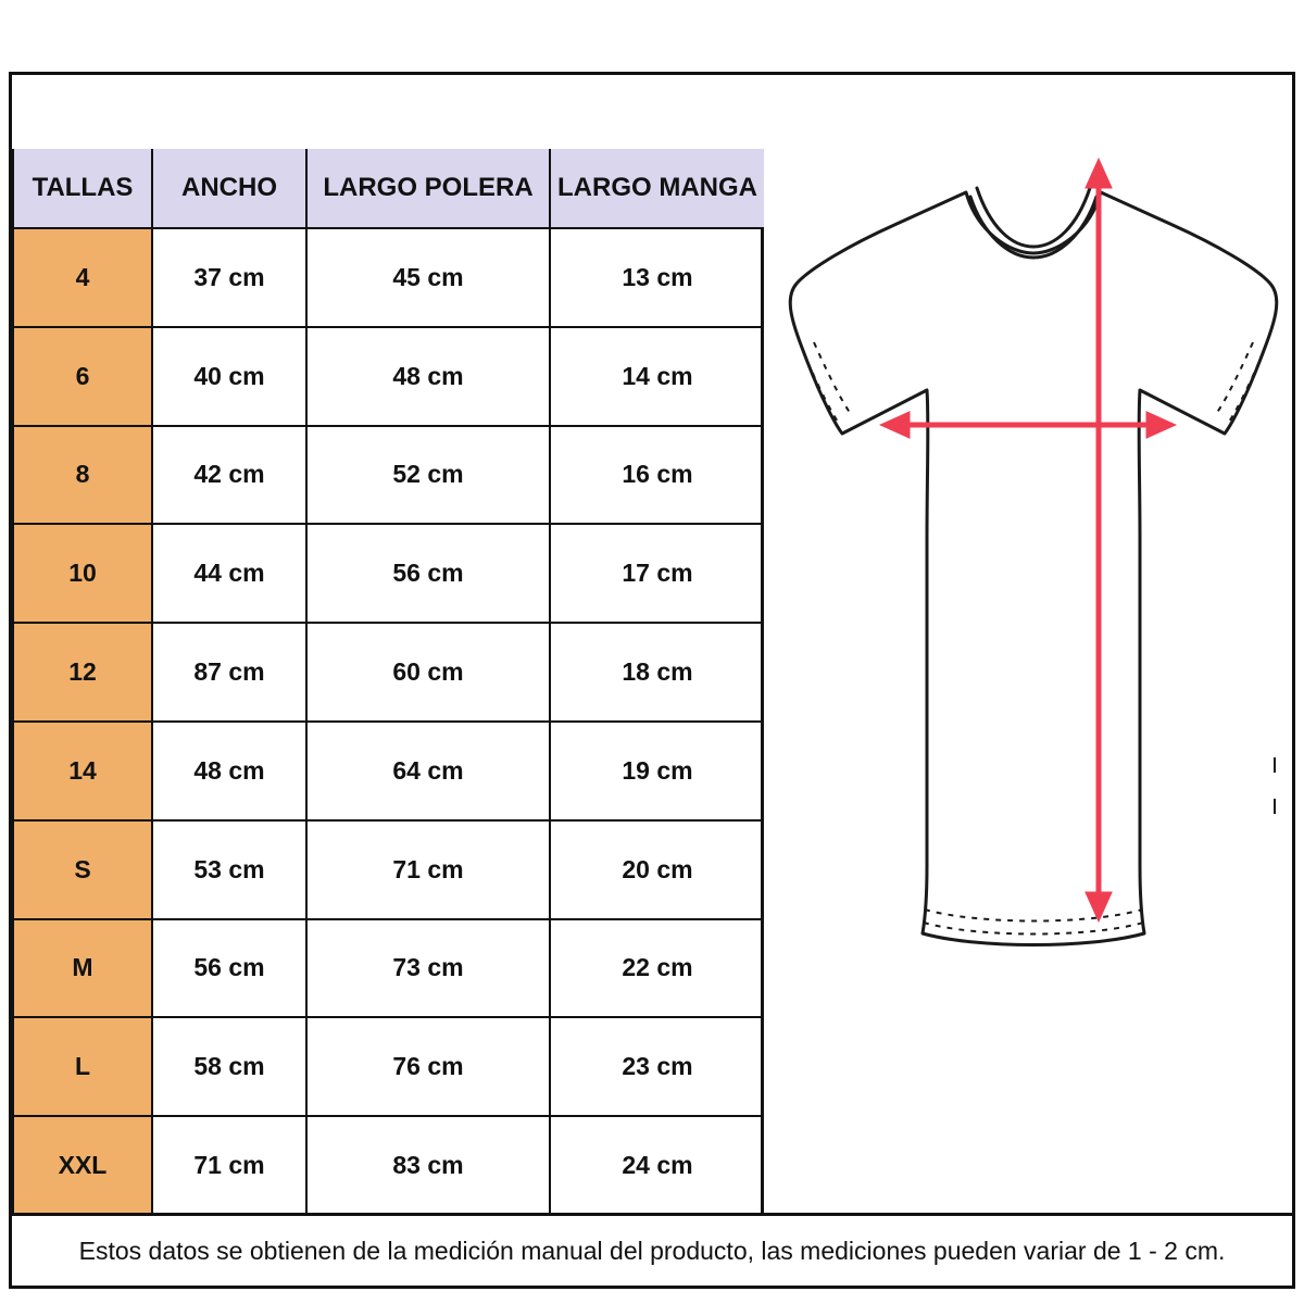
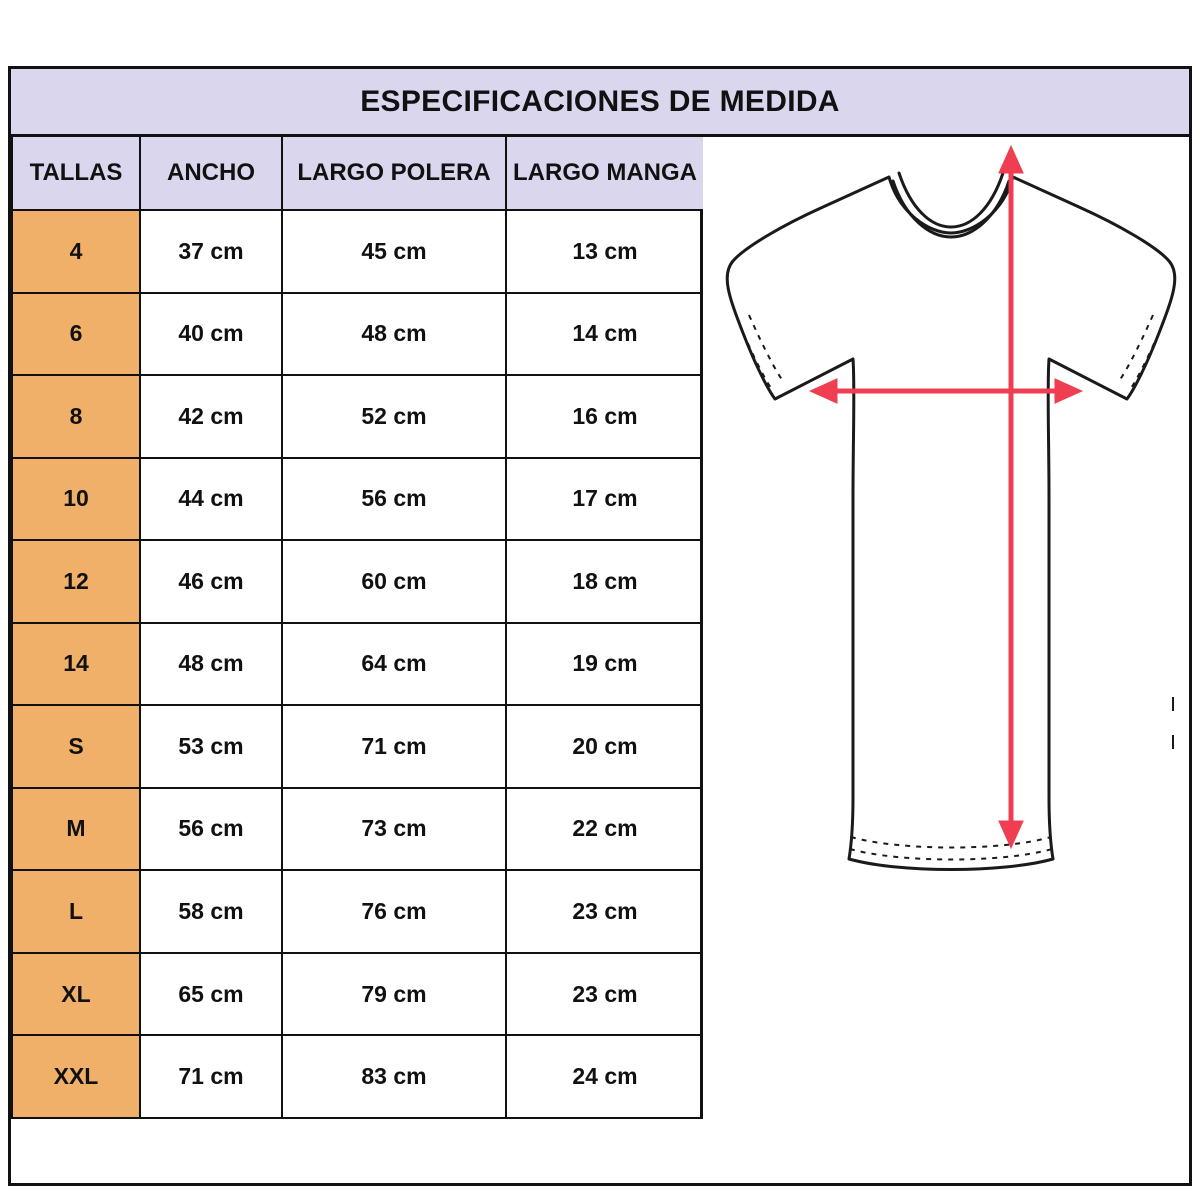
+ ESPECIFICACIONES DE MEDIDA
  TALLAS	ANCHO	LARGO POLERA	LARGO MANGA
  4	37 cm	45 cm	13 cm
  6	40 cm	48 cm	14 cm
  8	42 cm	52 cm	16 cm
  10	44 cm	56 cm	17 cm
- 12	87 cm	60 cm	18 cm
+ 12	46 cm	60 cm	18 cm
  14	48 cm	64 cm	19 cm
  S	53 cm	71 cm	20 cm
  M	56 cm	73 cm	22 cm
  L	58 cm	76 cm	23 cm
+ XL	65 cm	79 cm	23 cm
  XXL	71 cm	83 cm	24 cm
- Estos datos se obtienen de la medición manual del producto, las mediciones pueden variar de 1 - 2 cm.
